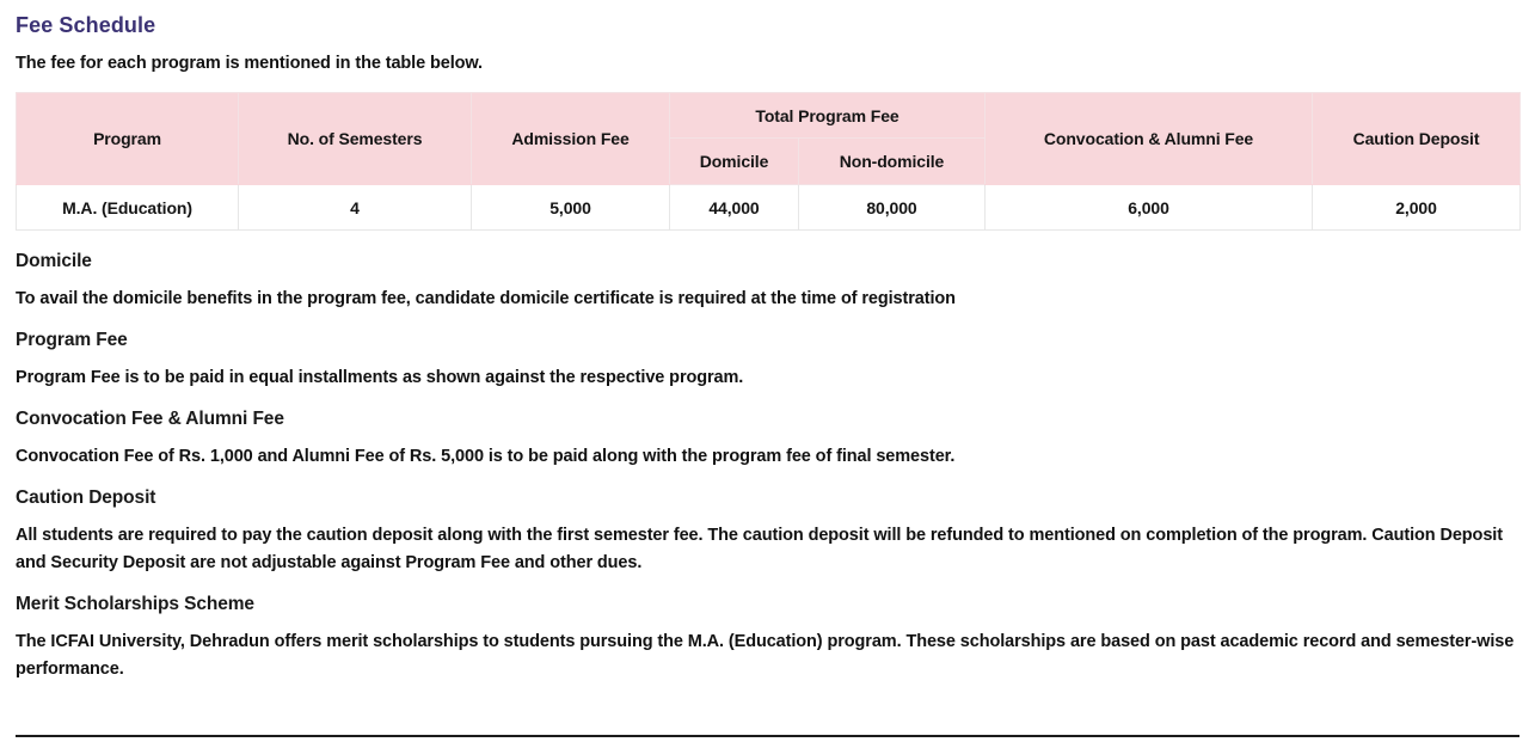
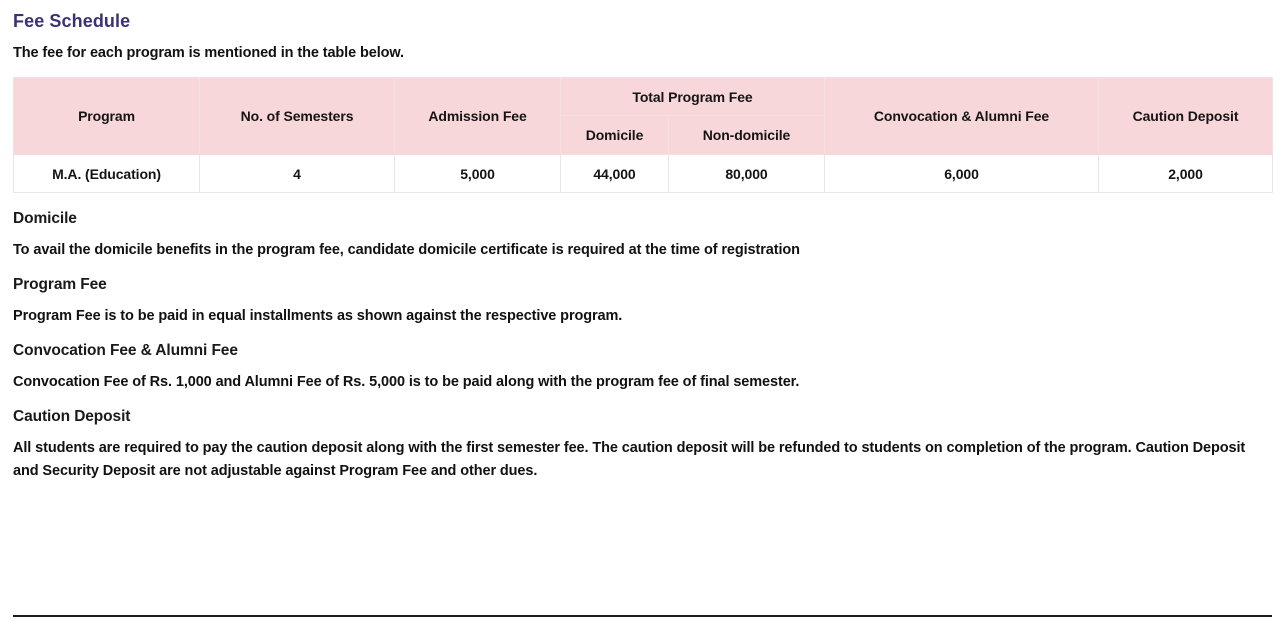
  Fee Schedule
  The fee for each program is mentioned in the table below.
  Program	No. of Semesters	Admission Fee	Total Program Fee	Convocation & Alumni Fee	Caution Deposit
  Domicile	Non-domicile
  M.A. (Education)	4	5,000	44,000	80,000	6,000	2,000
  Domicile
  To avail the domicile benefits in the program fee, candidate domicile certificate is required at the time of registration
  Program Fee
  Program Fee is to be paid in equal installments as shown against the respective program.
  Convocation Fee & Alumni Fee
  Convocation Fee of Rs. 1,000 and Alumni Fee of Rs. 5,000 is to be paid along with the program fee of final semester.
  Caution Deposit
- All students are required to pay the caution deposit along with the first semester fee. The caution deposit will be refunded to mentioned on completion of the program. Caution Deposit and Security Deposit are not adjustable against Program Fee and other dues.
+ All students are required to pay the caution deposit along with the first semester fee. The caution deposit will be refunded to students on completion of the program. Caution Deposit and Security Deposit are not adjustable against Program Fee and other dues.
- Merit Scholarships Scheme
- The ICFAI University, Dehradun offers merit scholarships to students pursuing the M.A. (Education) program. These scholarships are based on past academic record and semester-wise performance.
